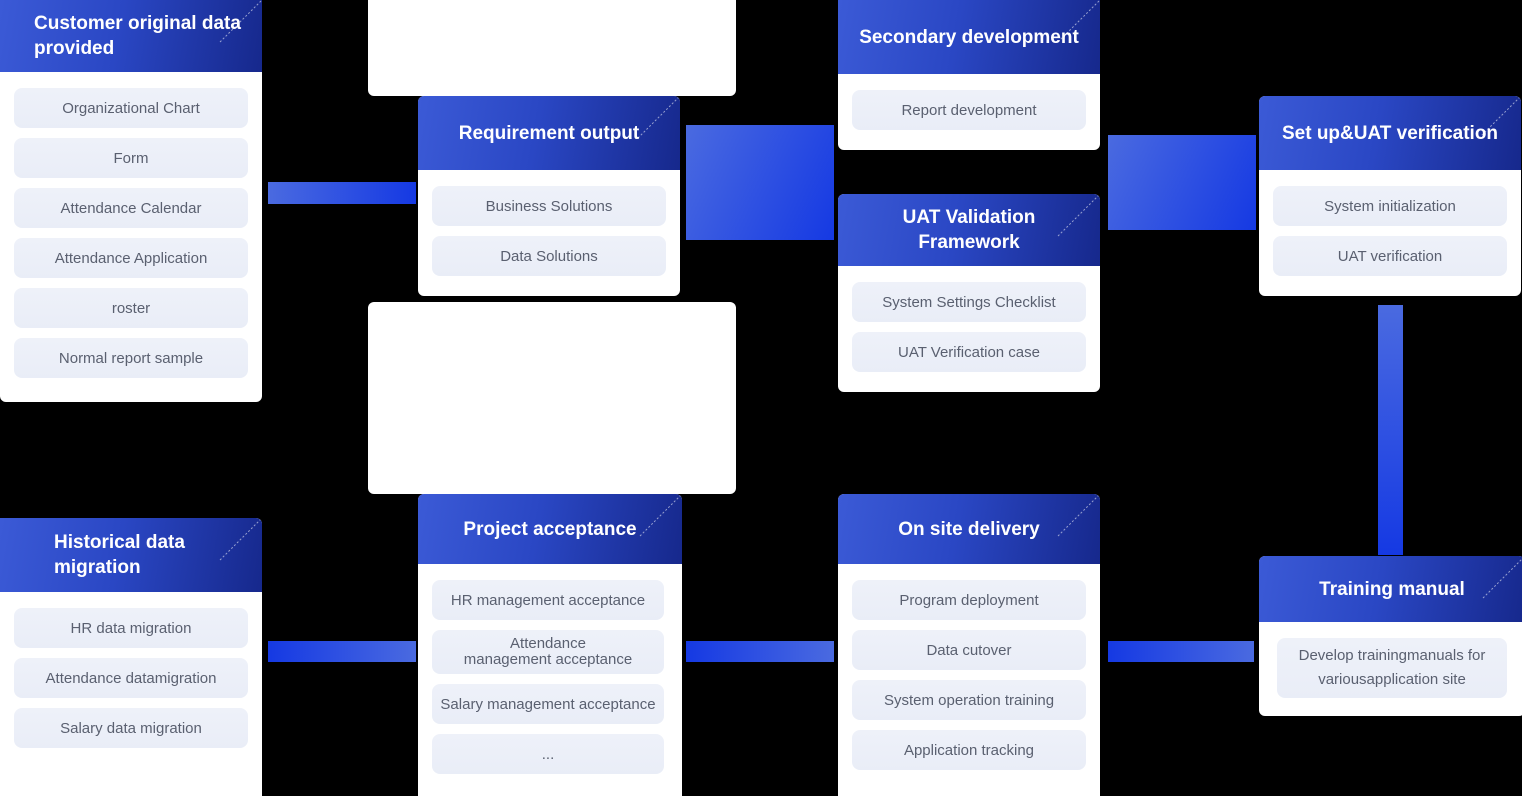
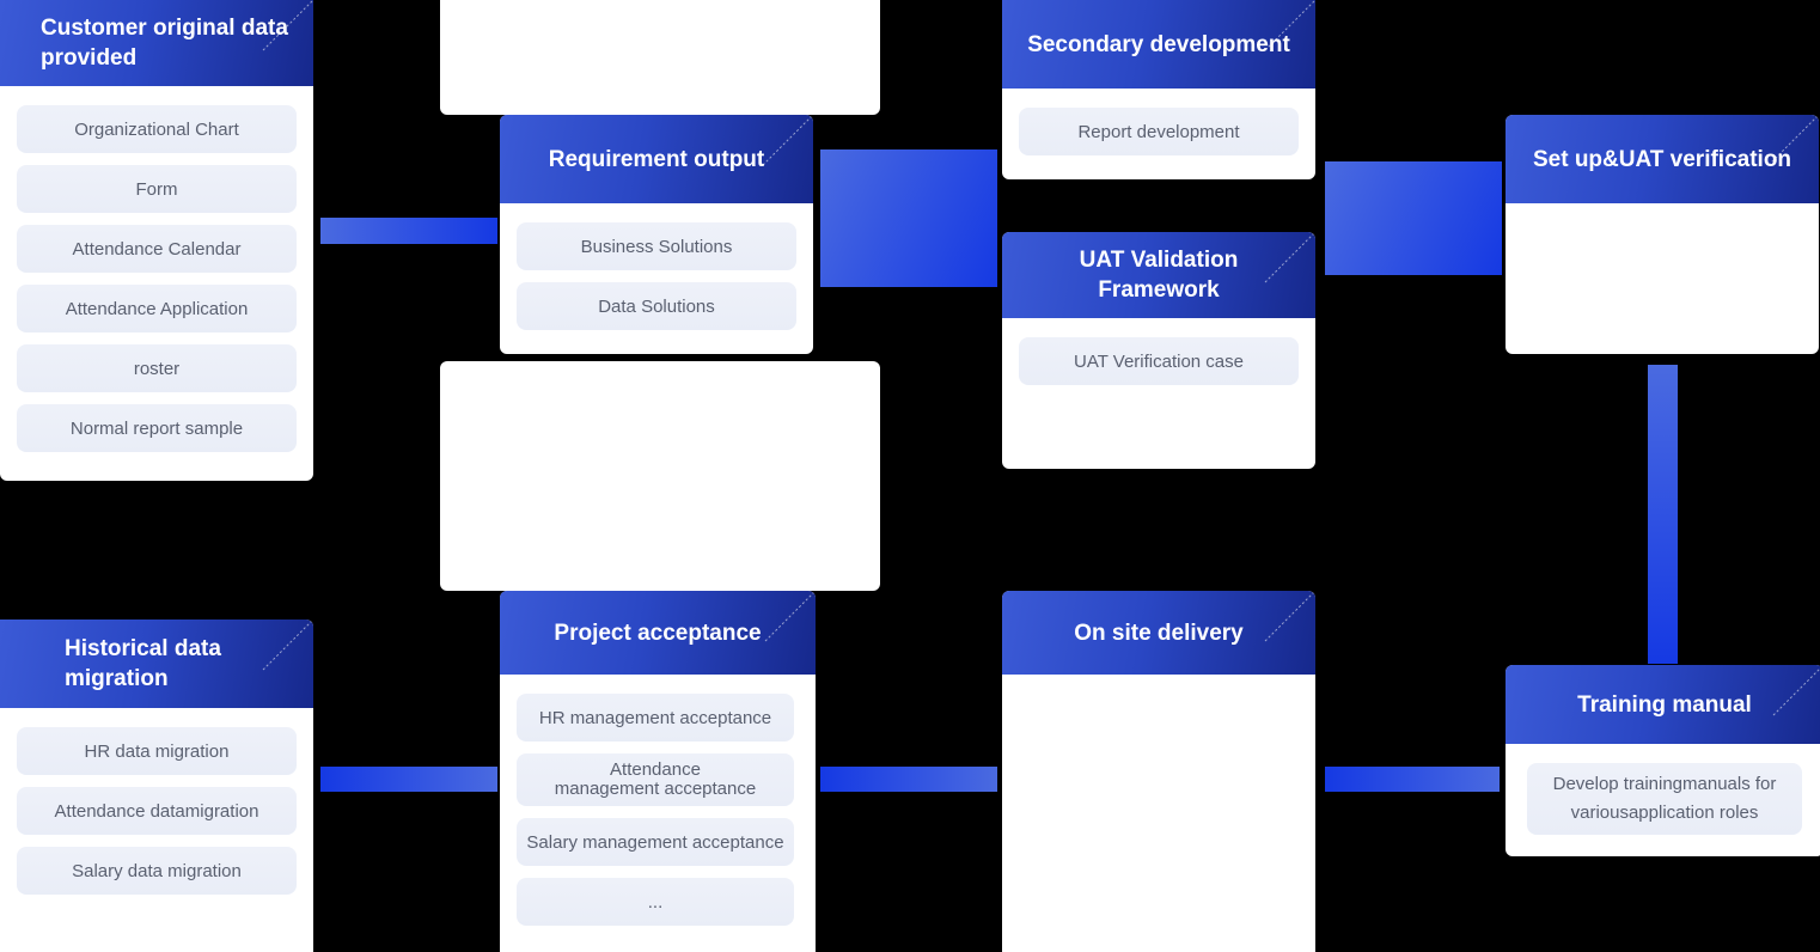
  Customer original data provided
  Organizational Chart
  Form
  Attendance Calendar
  Attendance Application
  roster
  Normal report sample
  Requirement output
  Business Solutions
  Data Solutions
  Secondary development
  Report development
  UAT Validation Framework
- System Settings Checklist
  UAT Verification case
  Set up&UAT verification
- System initialization
- UAT verification
  Training manual
- Develop trainingmanuals for variousapplication site
+ Develop trainingmanuals for variousapplication roles
  On site delivery
- Program deployment
- Data cutover
- System operation training
- Application tracking
  Project acceptance
  HR management acceptance
  Attendance
  management acceptance
  Salary management acceptance
  ...
  Historical data migration
  HR data migration
  Attendance datamigration
  Salary data migration
